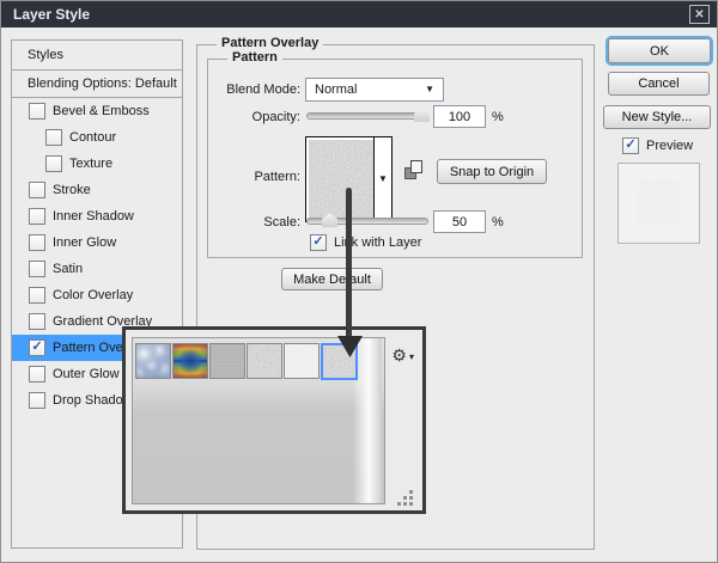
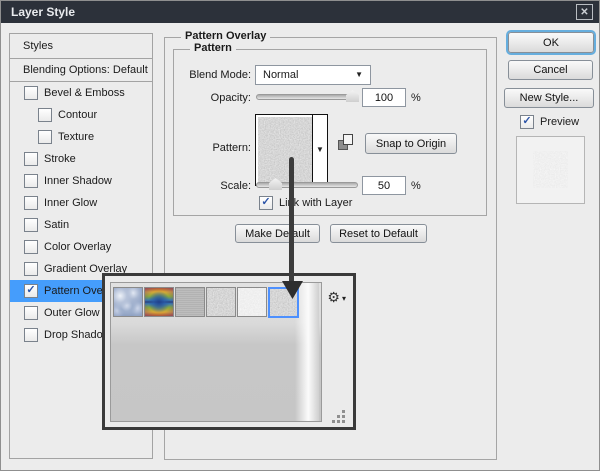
  Layer Style
  ✕
  Styles
  Blending Options: Default
  Bevel & Emboss
  Contour
  Texture
  Stroke
  Inner Shadow
  Inner Glow
  Satin
  Color Overlay
  Gradient Overlay
  ✓
  Pattern Ove
  Outer Glow
  Drop Shado
  Pattern Overlay
  Pattern
  Blend Mode:
  Normal
  ▼
  Opacity:
  100
  %
  Pattern:
  ▼
  Snap to Origin
  Scale:
  50
  %
  ✓
  Lik with Layer
  Make Deault
+ Reset to Default
  OK
  Cancel
  New Style...
  ✓
  Preview
  ⚙
  ▾
